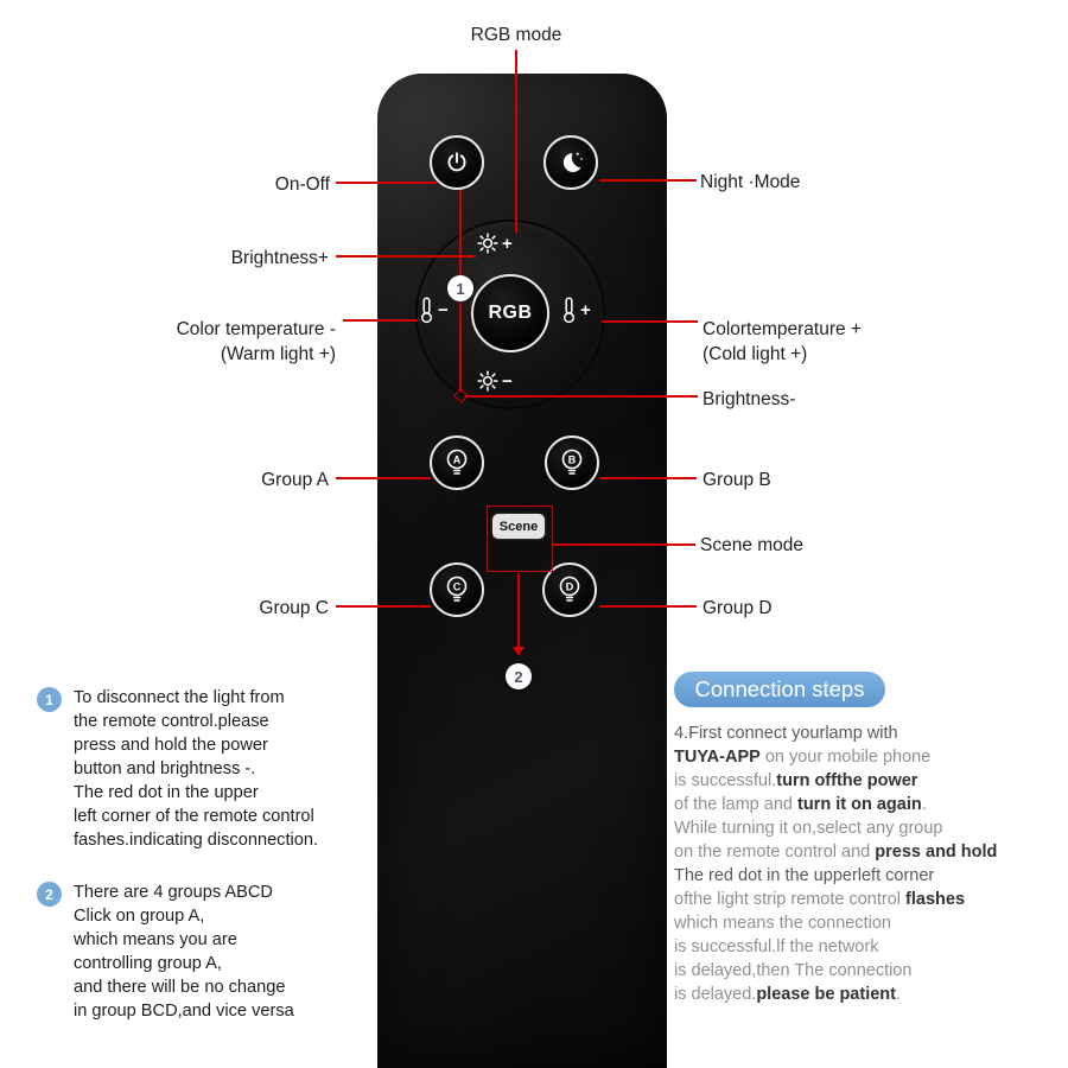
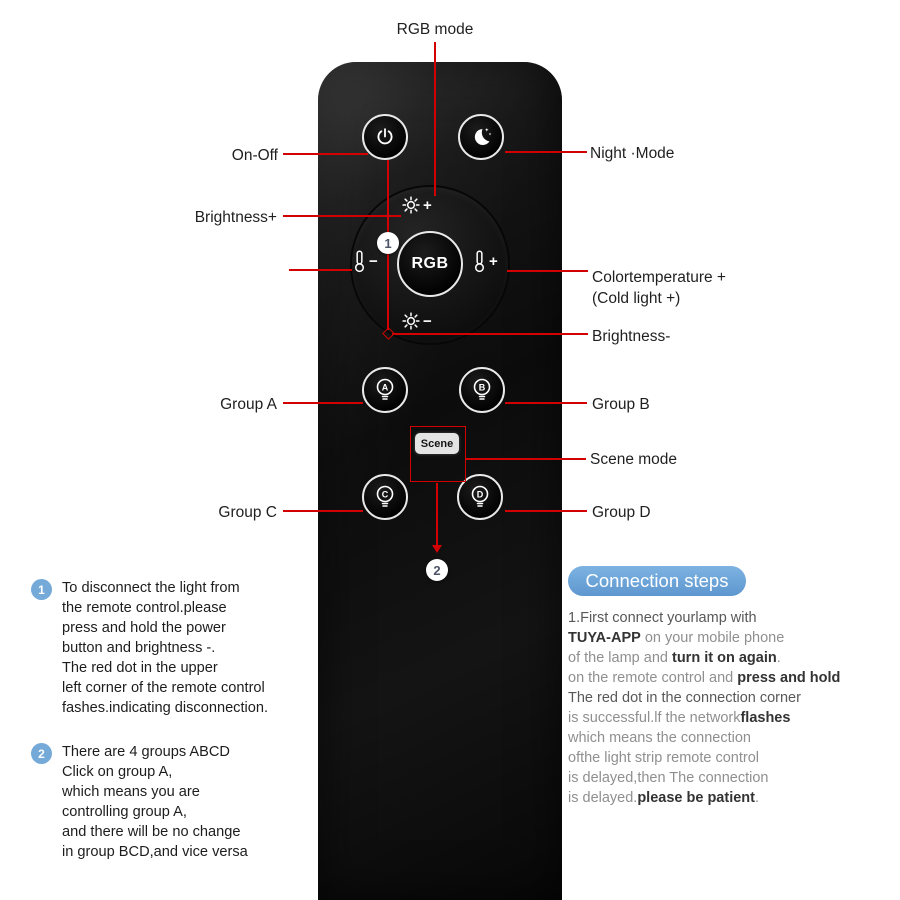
  +
  −
  −
  +
  RGB
  A
  B
  Scene
  C
  D
  1
  2
  RGB mode
  On-Off
  Night ·Mode
  Brightness+
- Color temperature -
- (Warm light +)
  Colortemperature +
  (Cold light +)
  Brightness-
  Group A
  Group B
  Scene mode
  Group C
  Group D
  1
  To disconnect the light from
  the remote control.please
  press and hold the power
  button and brightness -.
  The red dot in the upper
  left corner of the remote control
  fashes.indicating disconnection.
  2
  There are 4 groups ABCD
  Click on group A,
  which means you are
  controlling group A,
  and there will be no change
  in group BCD,and vice versa
  Connection steps
- 4.First connect yourlamp with
+ 1.First connect yourlamp with
  TUYA-APP on your mobile phone
- is successful.turn offthe power
  of the lamp and turn it on again.
- While turning it on,select any group
  on the remote control and press and hold
- The red dot in the upperleft corner
+ The red dot in the connection corner
- ofthe light strip remote control flashes
+ is successful.lf the networkflashes
  which means the connection
- is successful.lf the network
+ ofthe light strip remote control
  is delayed,then The connection
  is delayed.please be patient.
